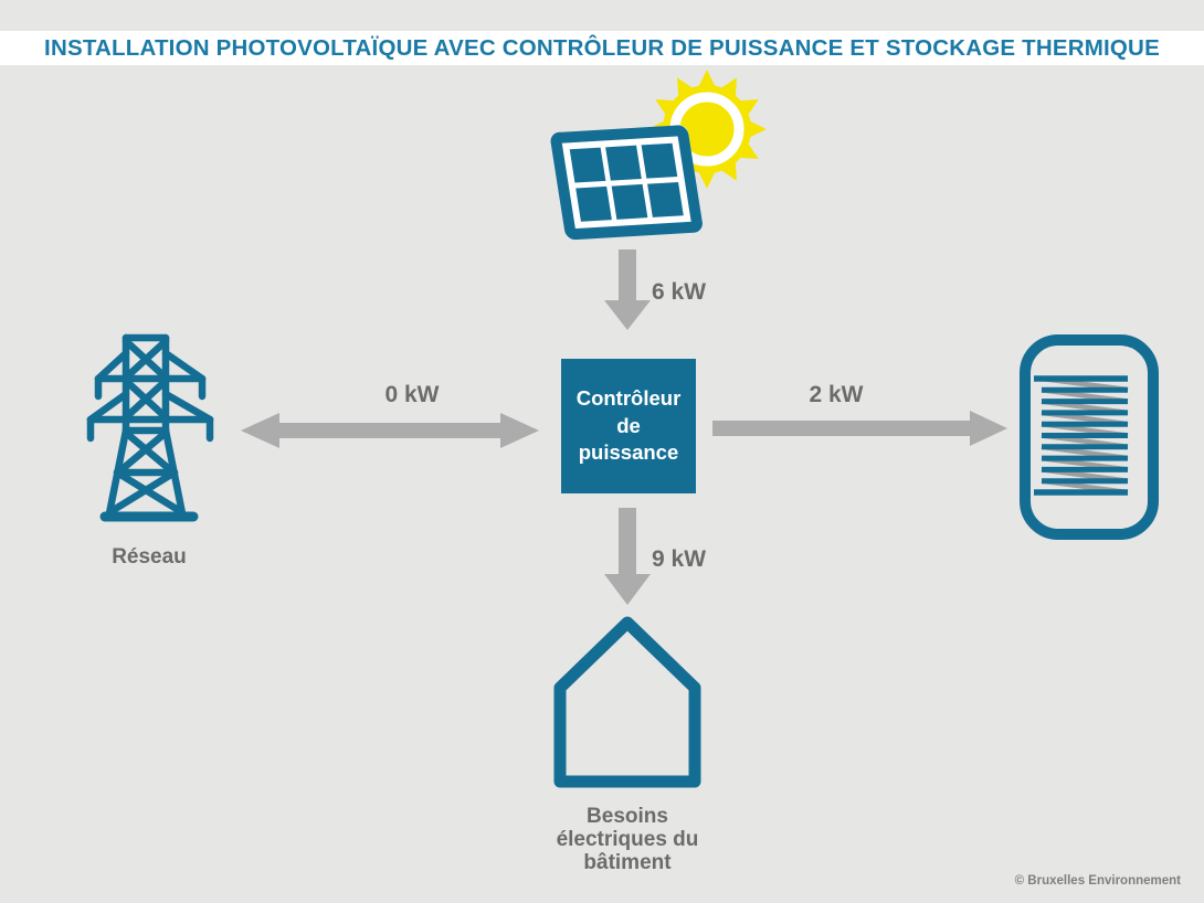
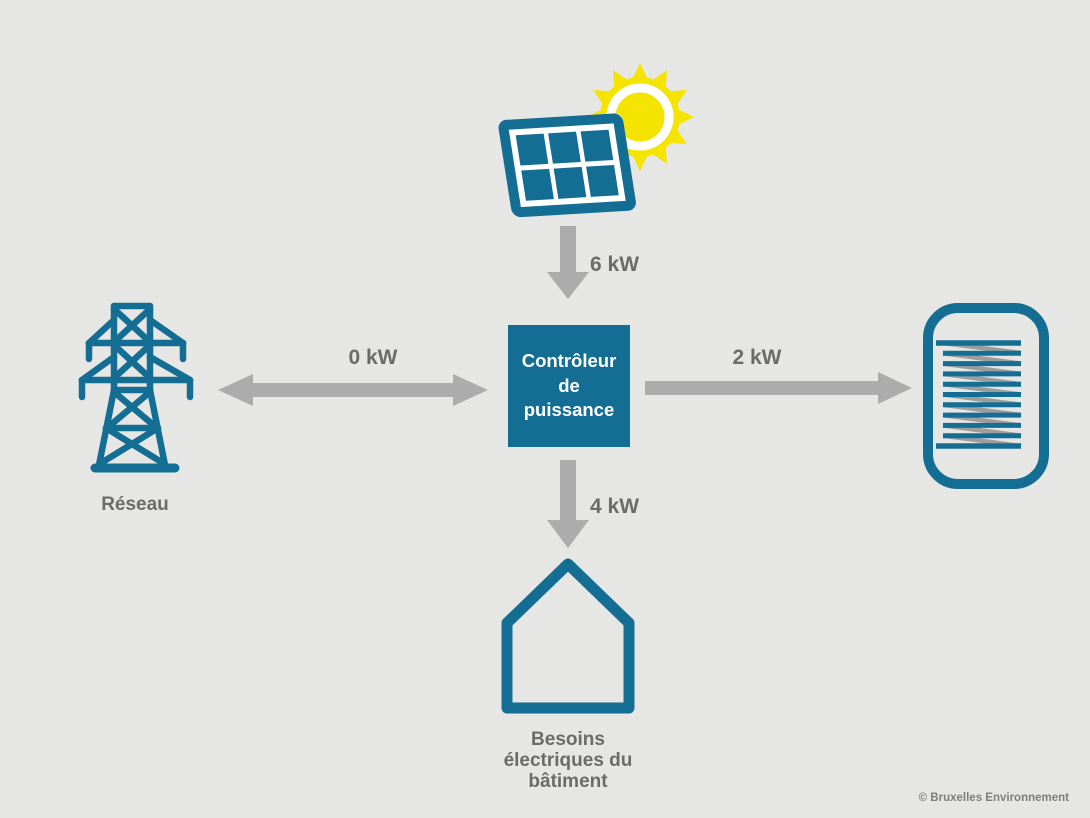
- INSTALLATION PHOTOVOLTAÏQUE AVEC CONTRÔLEUR DE PUISSANCE ET STOCKAGE THERMIQUE
  6 kW
  Réseau
  0 kW
  Contrôleur
  de
  puissance
  2 kW
- 9 kW
+ 4 kW
  Besoins
  électriques du
  bâtiment
  © Bruxelles Environnement
